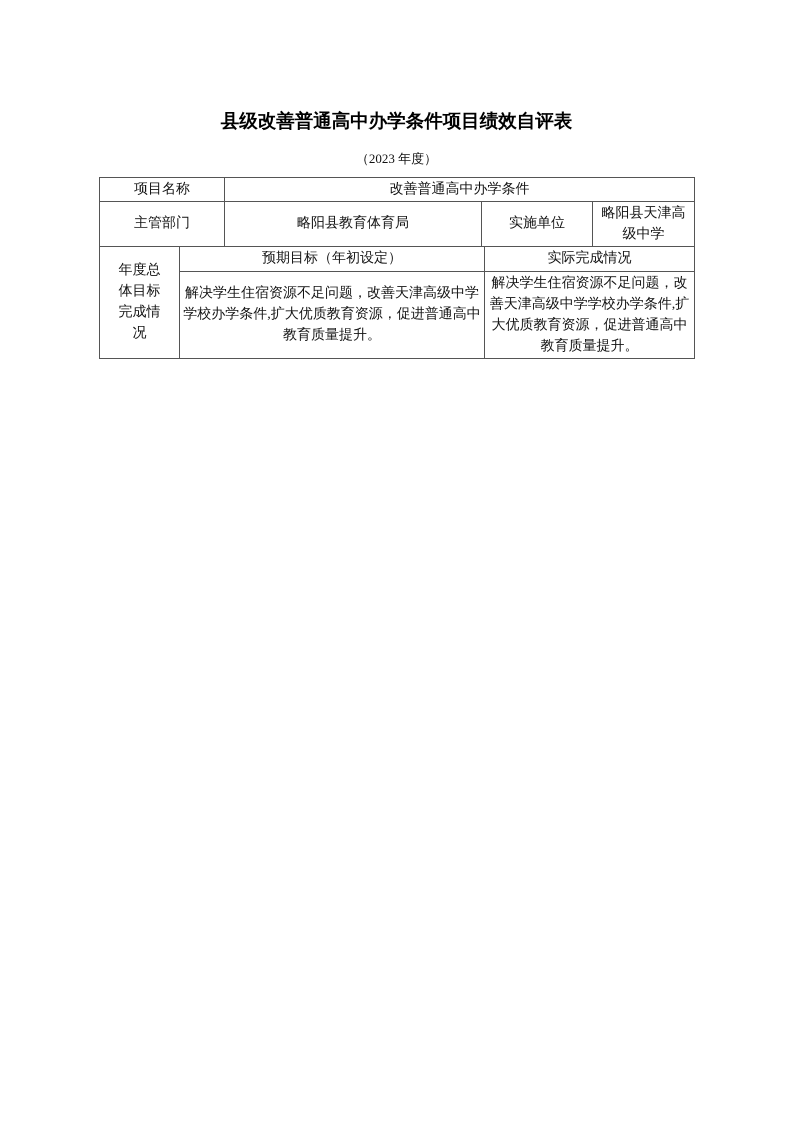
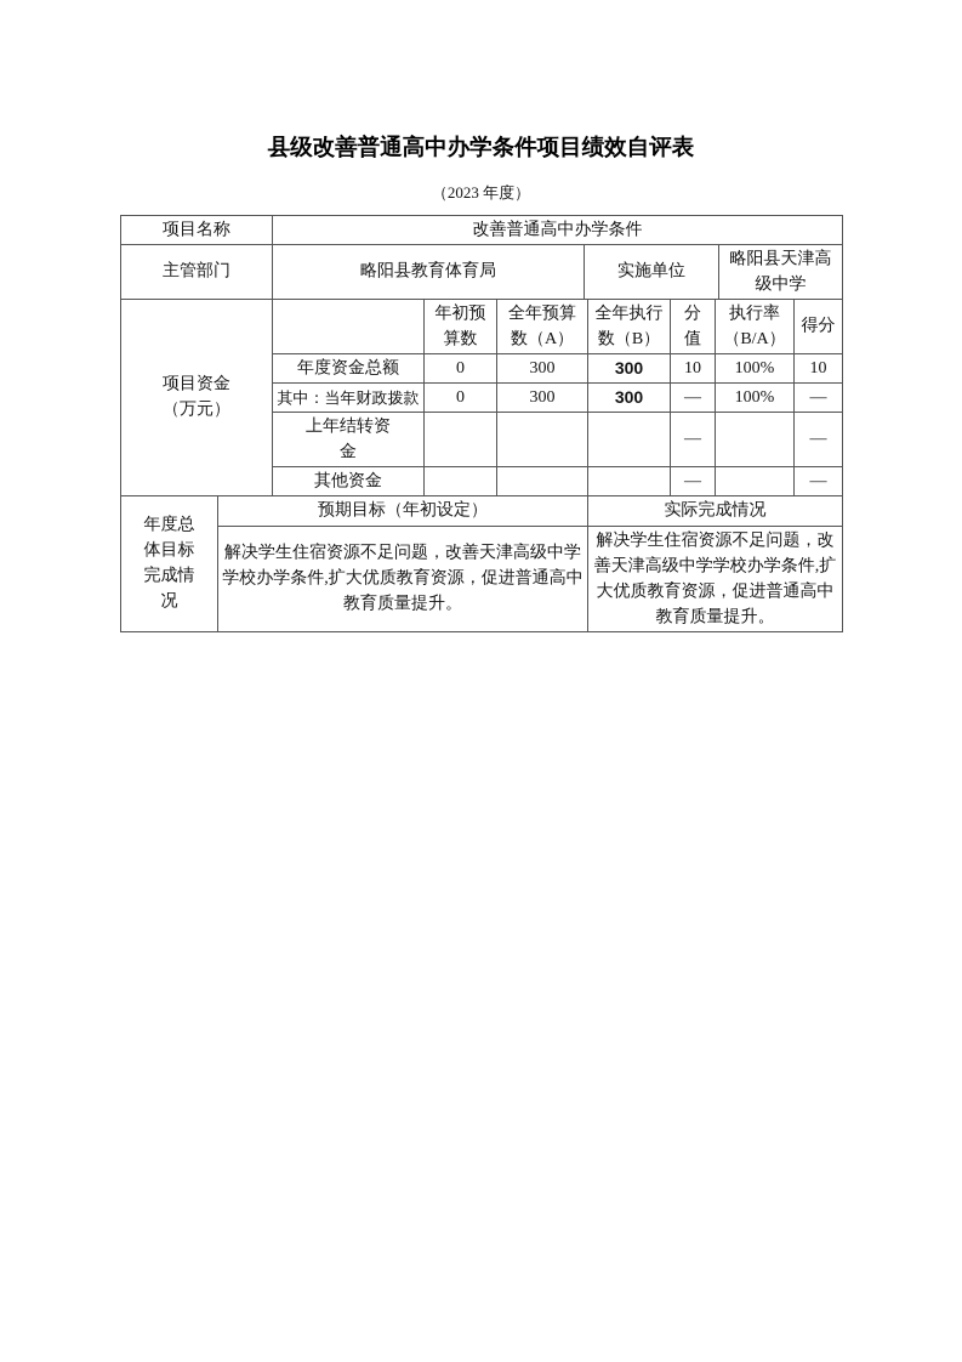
  县级改善普通高中办学条件项目绩效自评表
  （2023 年度）
  项目名称	改善普通高中办学条件
  主管部门	略阳县教育体育局	实施单位	略阳县天津高级中学
+ 项目资金 （万元）		年初预 算数	全年预算 数（A）	全年执行 数（B）	分 值	执行率 （B/A）	得分
+ 年度资金总额	0	300	300	10	100%	10
+ 其中：当年财政拨款	0	300	300	—	100%	—
+ 上年结转资 金				—		—
+ 其他资金				—		—
  年度总 体目标 完成情 况	预期目标（年初设定）	实际完成情况
  解决学生住宿资源不足问题，改善天津高级中学学校办学条件,扩大优质教育资源，促进普通高中教育质量提升。	解决学生住宿资源不足问题，改善天津高级中学学校办学条件,扩大优质教育资源，促进普通高中教育质量提升。
